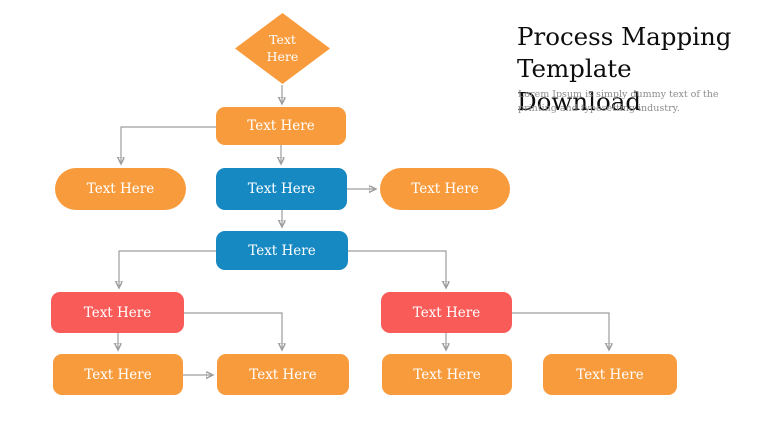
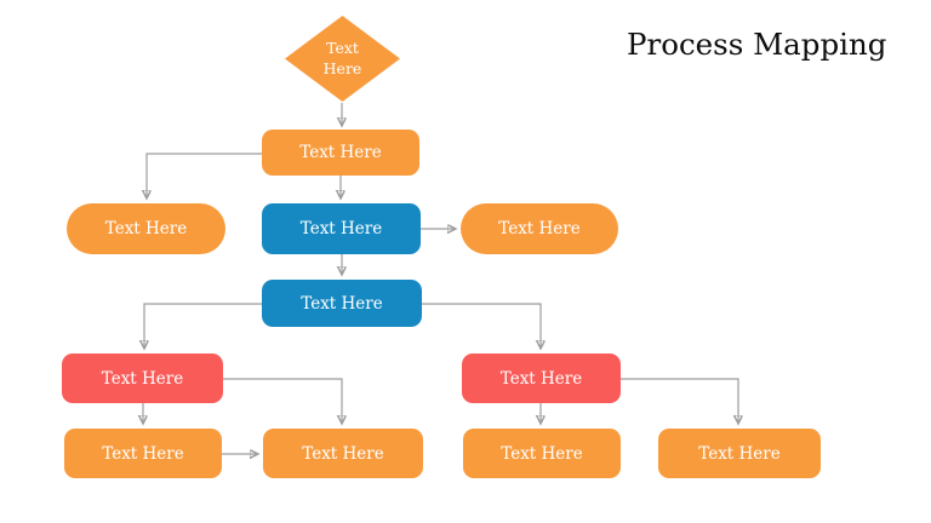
  Text Here
  Text Here
  Text Here
  Text Here
  Text Here
  Text Here
  Text Here
  Text Here
  Text Here
  Text Here
  Text Here
  Text Here
  Process Mapping
- Template Download
- Lorem Ipsum is simply dummy text of the printing and typesetting industry.
